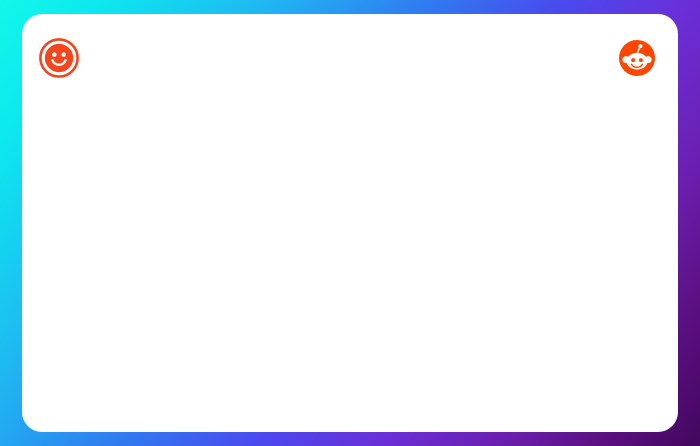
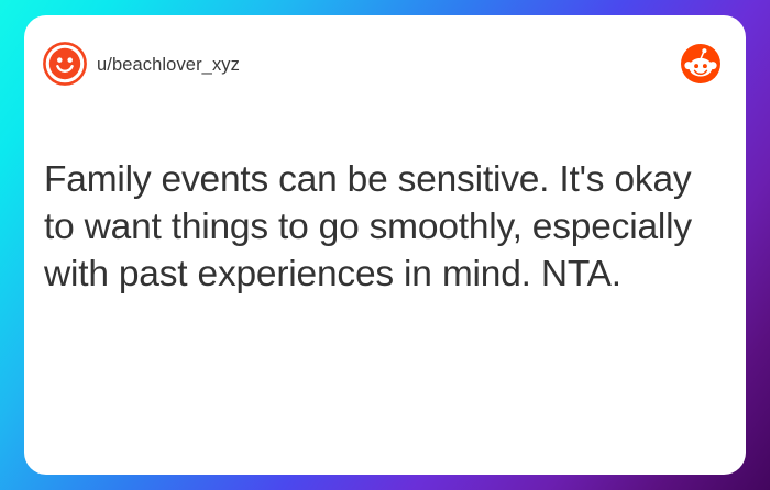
+ u/beachlover_xyz
+ Family events can be sensitive. It's okay to want things to go smoothly, especially with past experiences in mind. NTA.
